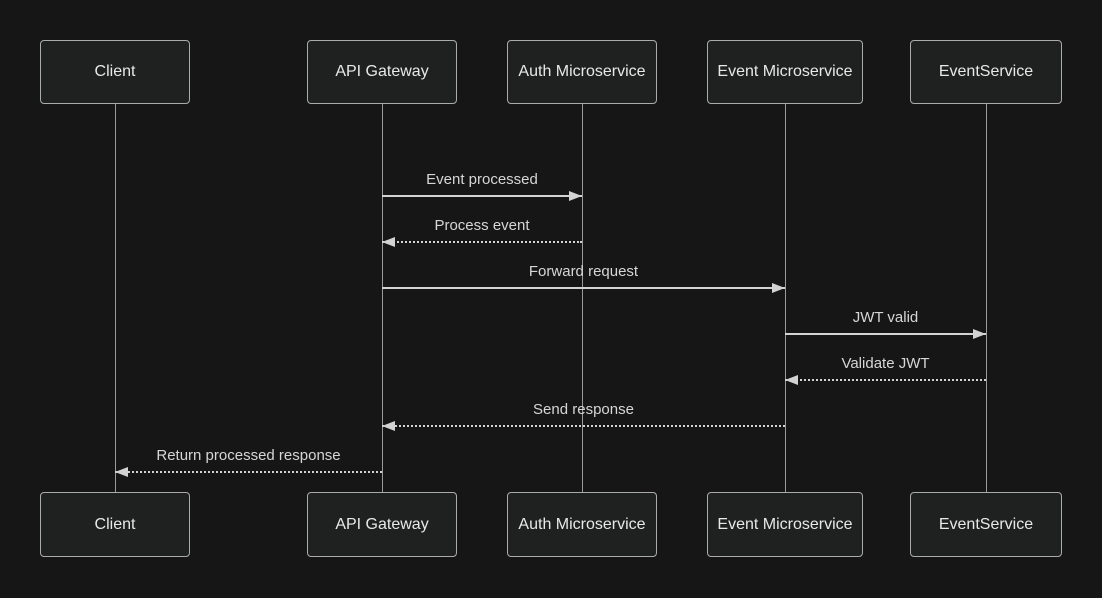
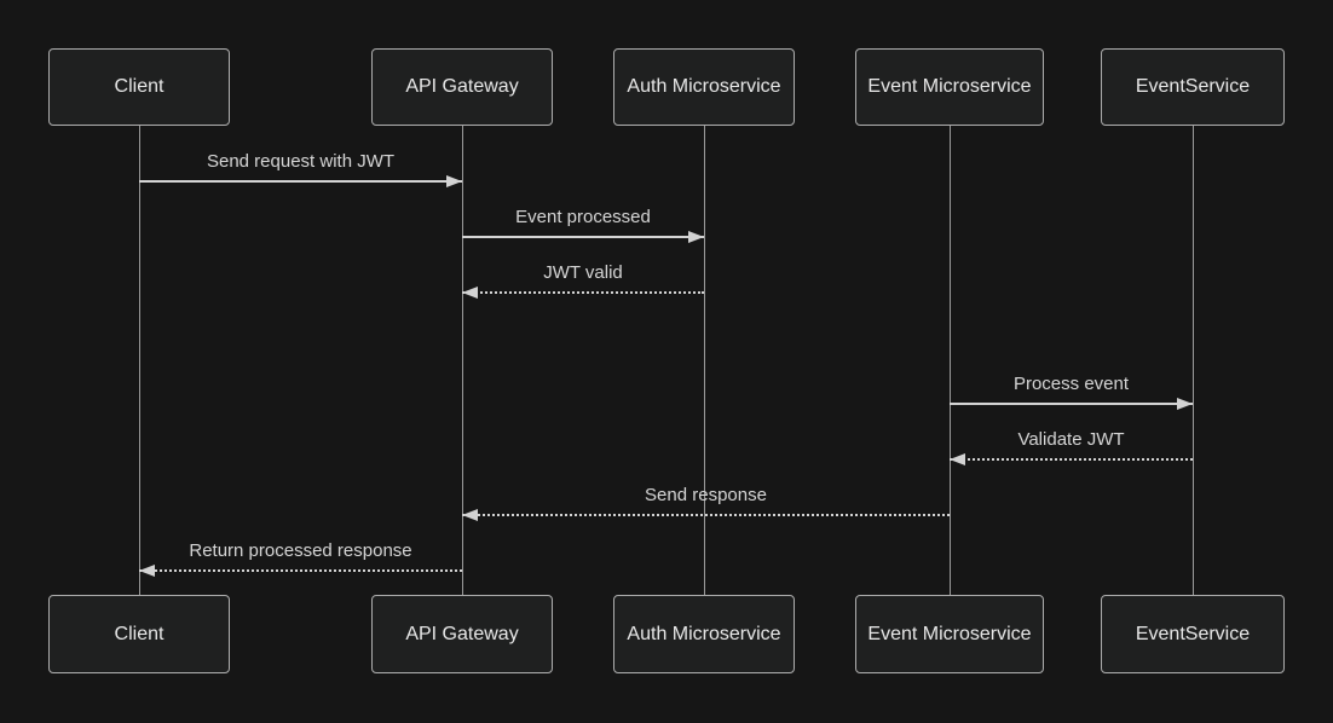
  Client
  API Gateway
  Auth Microservice
  Event Microservice
  EventService
+ Send request with JWT
  Event processed
- Process event
+ JWT valid
- Forward request
- JWT valid
+ Process event
  Validate JWT
  Send response
  Return processed response
  Client
  API Gateway
  Auth Microservice
  Event Microservice
  EventService
